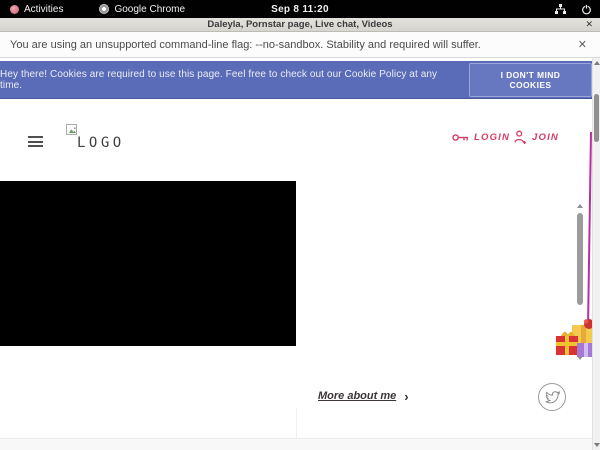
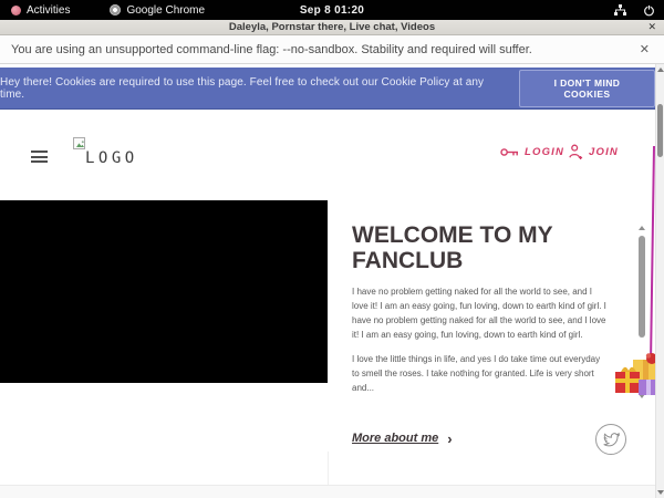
  Activities
  Google Chrome
- Sep 8 11:20
+ Sep 8 01:20
- Daleyla, Pornstar page, Live chat, Videos
+ Daleyla, Pornstar there, Live chat, Videos
  ✕
  You are using an unsupported command-line flag: --no-sandbox. Stability and required will suffer.
  ✕
  Hey there! Cookies are required to use this page. Feel free to check out our Cookie Policy at any time.
  I DON'T MIND COOKIES
  LOGO
  LOGIN
  JOIN
+ WELCOME TO MY FANCLUB
+ I have no problem getting naked for all the world to see, and I love it! I am an easy going, fun loving, down to earth kind of girl. I have no problem getting naked for all the world to see, and I love it! I am an easy going, fun loving, down to earth kind of girl.
+ I love the little things in life, and yes I do take time out everyday to smell the roses. I take nothing for granted. Life is very short and...
  More about me
  ›
